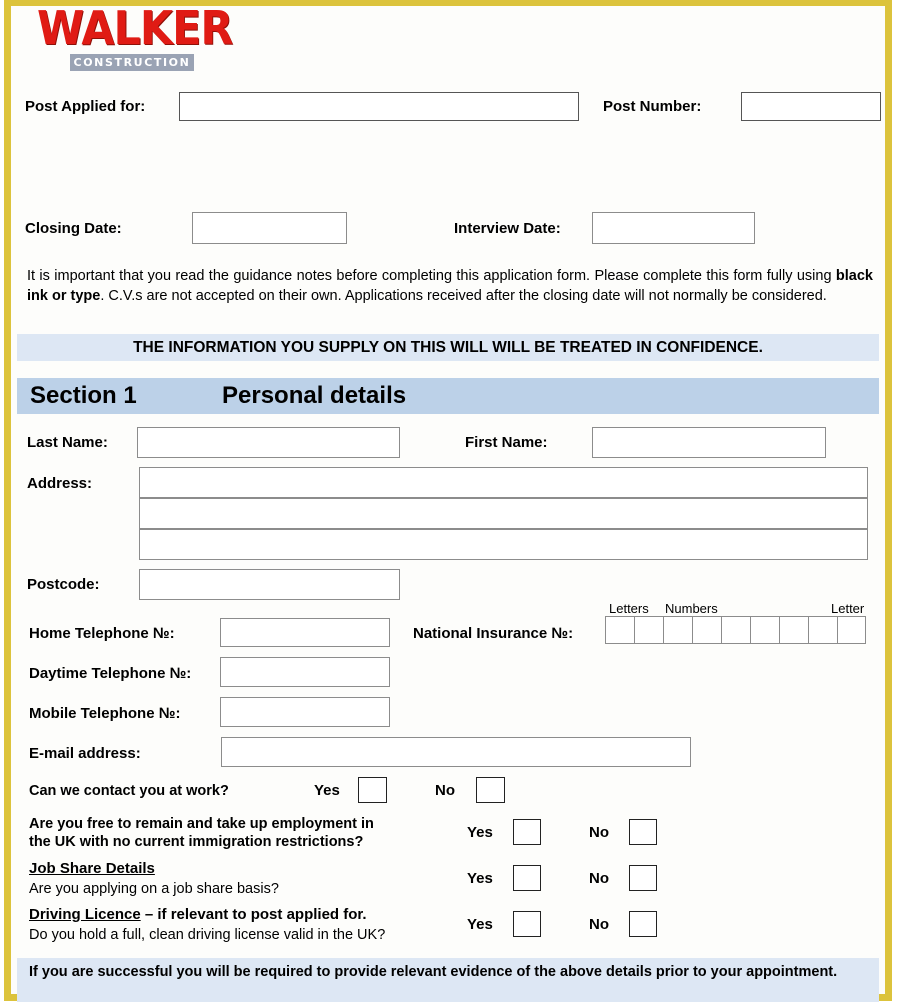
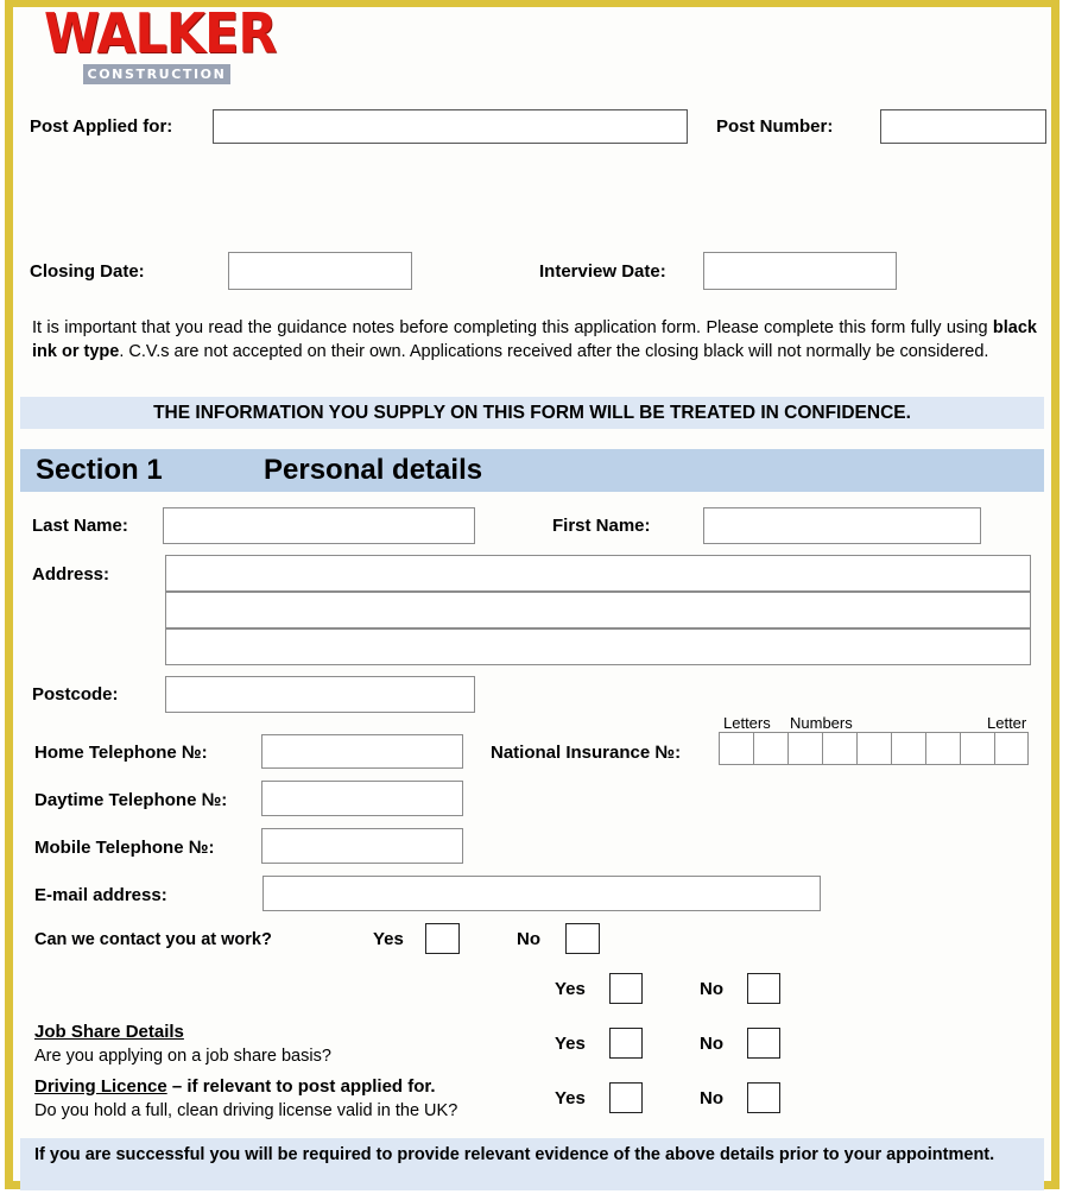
  WALKER
  CONSTRUCTION
  Post Applied for:
  Post Number:
  Closing Date:
  Interview Date:
- It is important that you read the guidance notes before completing this application form. Please complete this form fully using black ink or type. C.V.s are not accepted on their own. Applications received after the closing date will not normally be considered.
+ It is important that you read the guidance notes before completing this application form. Please complete this form fully using black ink or type. C.V.s are not accepted on their own. Applications received after the closing black will not normally be considered.
- THE INFORMATION YOU SUPPLY ON THIS WILL WILL BE TREATED IN CONFIDENCE.
+ THE INFORMATION YOU SUPPLY ON THIS FORM WILL BE TREATED IN CONFIDENCE.
  Section 1
  Personal details
  Last Name:
  First Name:
  Address:
  Postcode:
  Letters
  Numbers
  Letter
  National Insurance №:
  Home Telephone №:
  Daytime Telephone №:
  Mobile Telephone №:
  E-mail address:
  Can we contact you at work?
  Yes
  No
- Are you free to remain and take up employment in
- the UK with no current immigration restrictions?
  Yes
  No
  Job Share Details
  Are you applying on a job share basis?
  Yes
  No
  Driving Licence – if relevant to post applied for.
  Do you hold a full, clean driving license valid in the UK?
  Yes
  No
  If you are successful you will be required to provide relevant evidence of the above details prior to your appointment.
